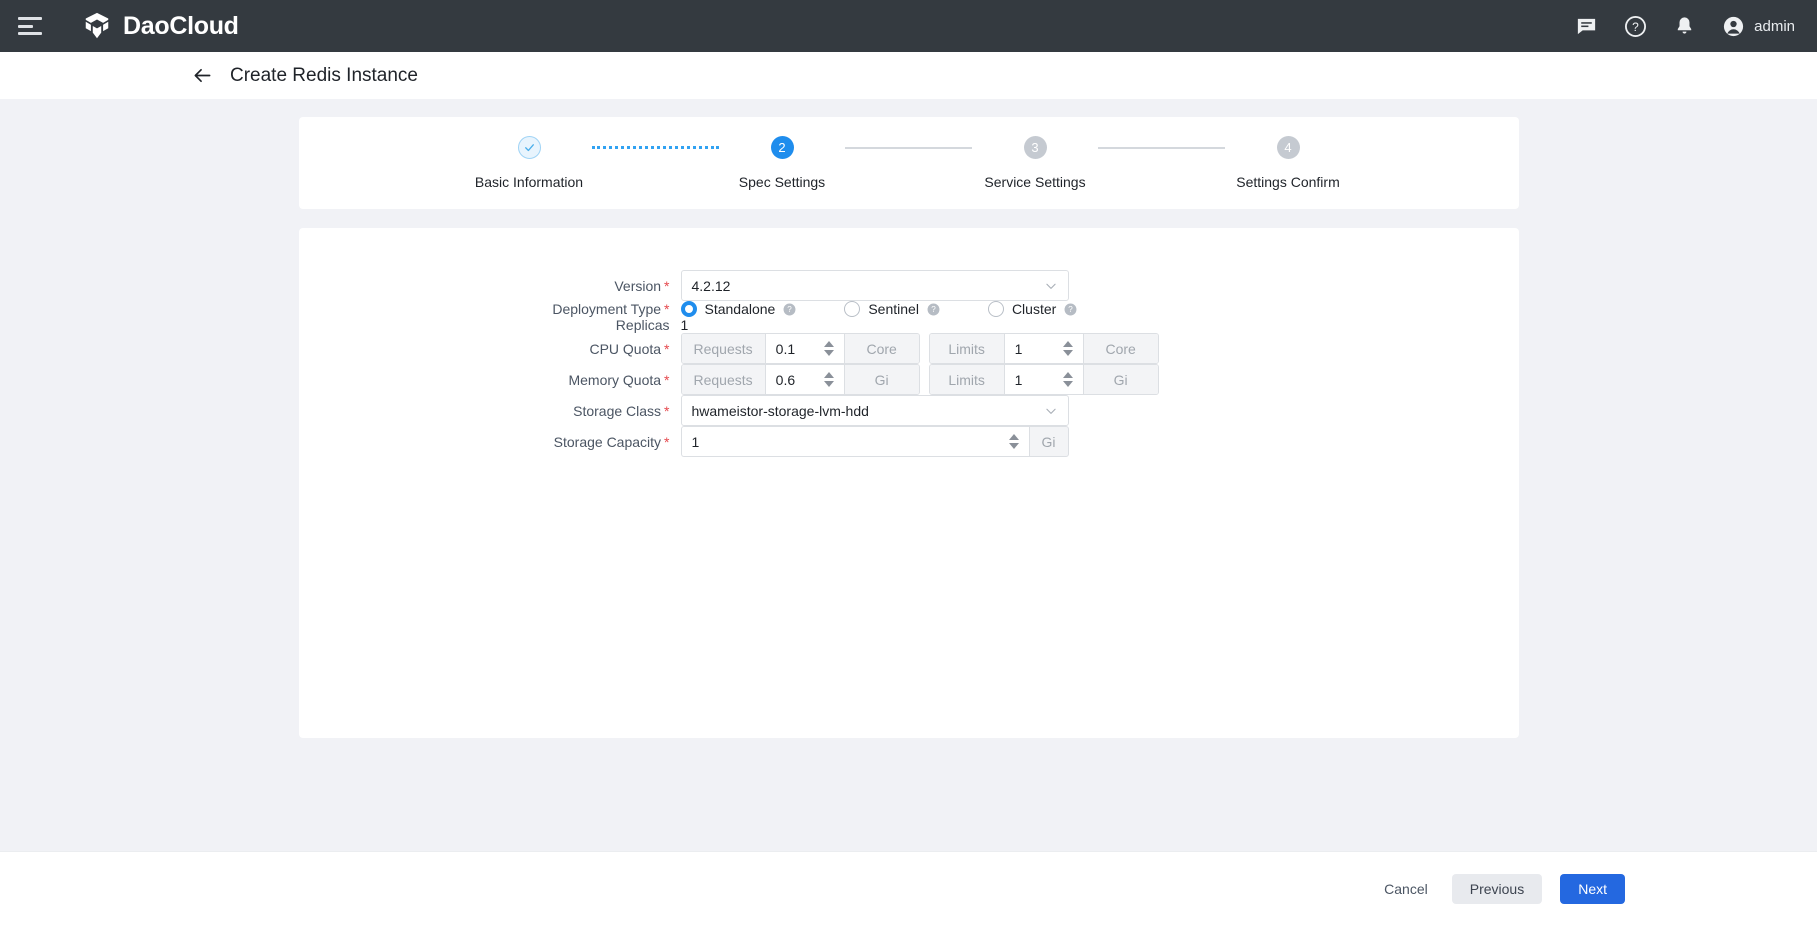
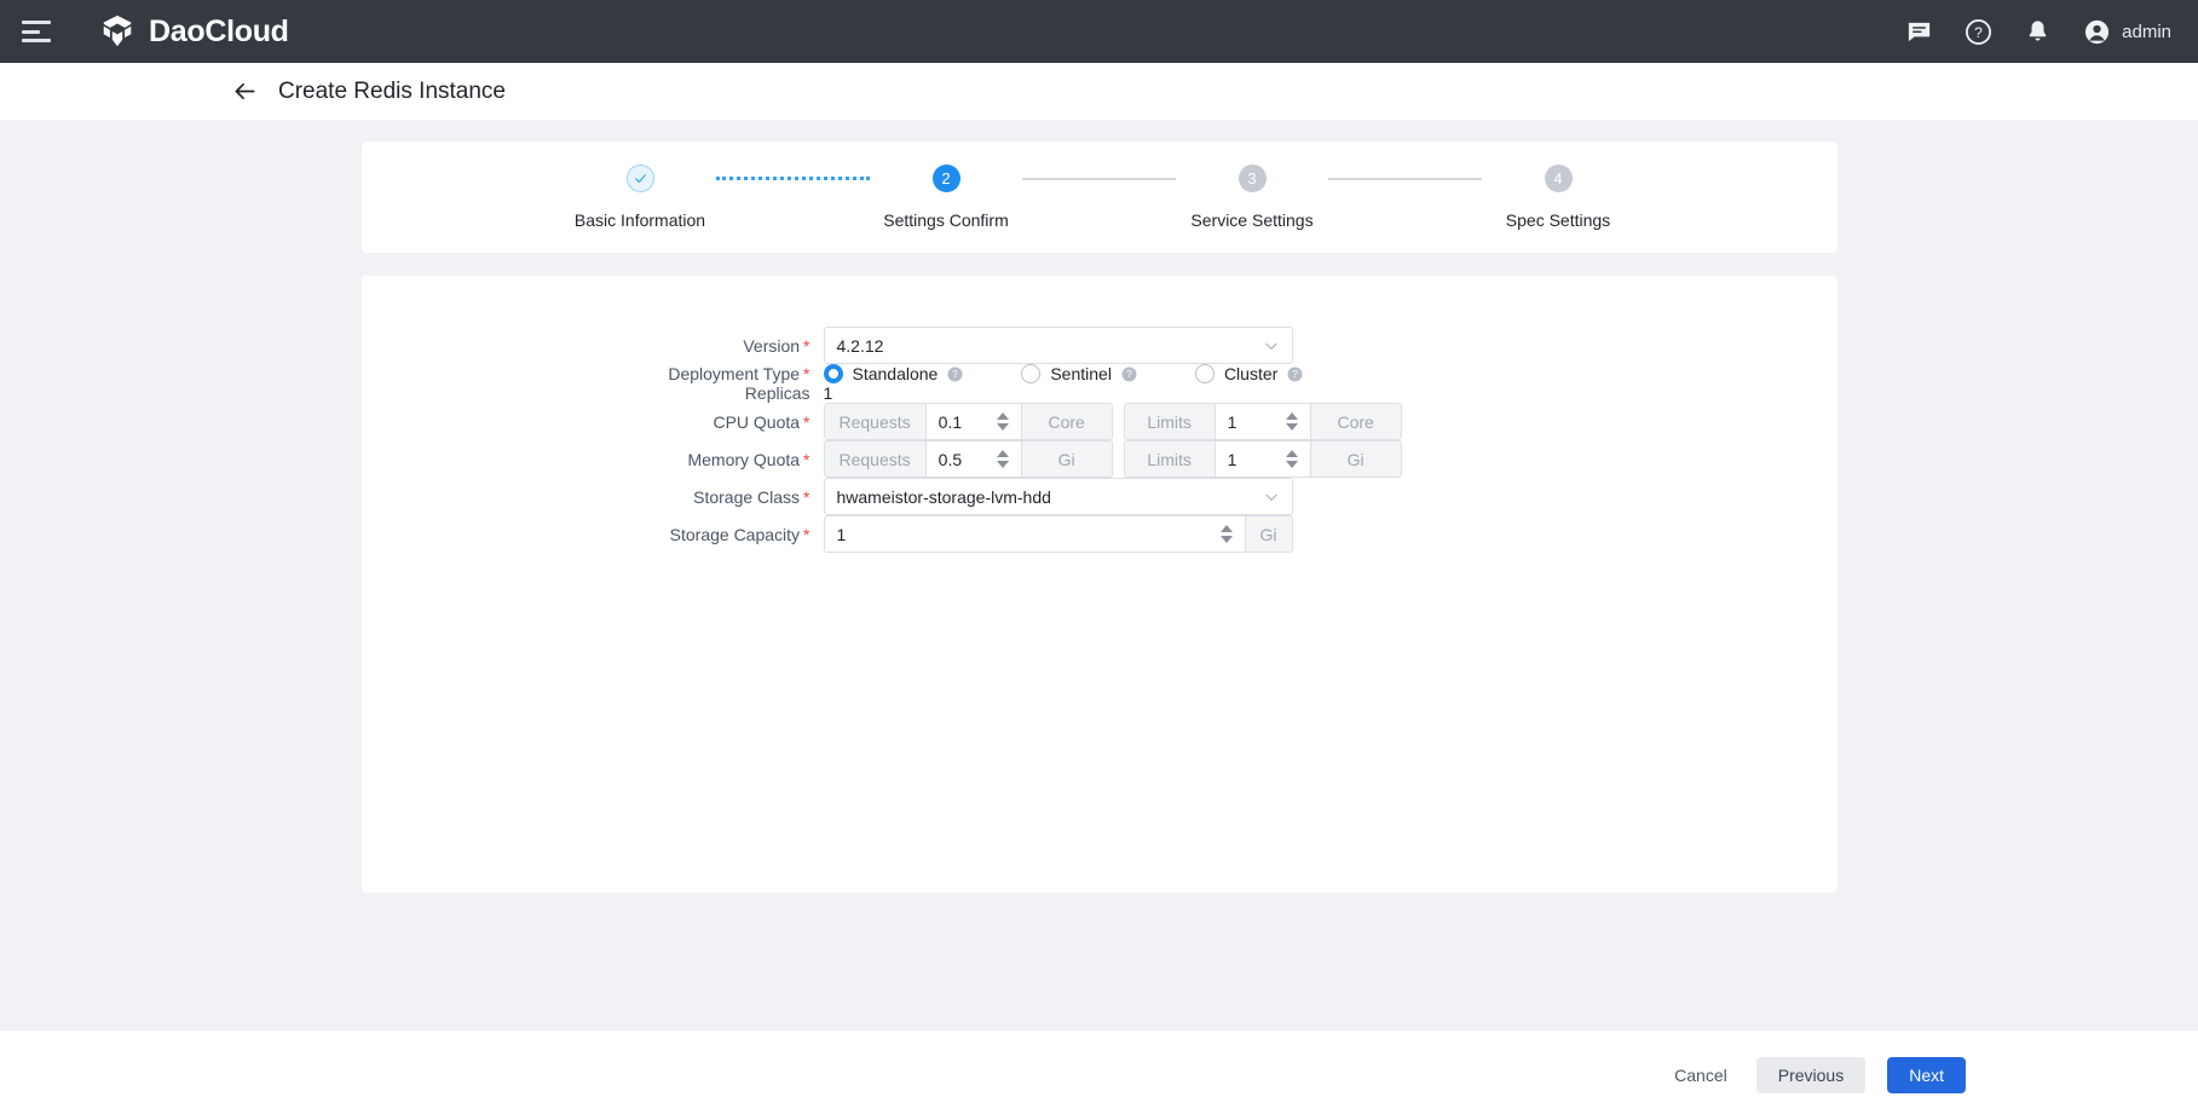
  DaoCloud
  ?
  admin
  Create Redis Instance
  Basic Information
  2
- Spec Settings
+ Settings Confirm
  3
  Service Settings
  4
- Settings Confirm
+ Spec Settings
  Version *
  4.2.12
  Deployment Type *
  Standalone
  ?
  Sentinel
  ?
  Cluster
  ?
  Replicas
  1
  CPU Quota *
  Requests
  0.1
  Core
  Limits
  1
  Core
  Memory Quota *
  Requests
- 0.6
+ 0.5
  Gi
  Limits
  1
  Gi
  Storage Class *
  hwameistor-storage-lvm-hdd
  Storage Capacity *
  1
  Gi
  Cancel
  Previous
  Next
